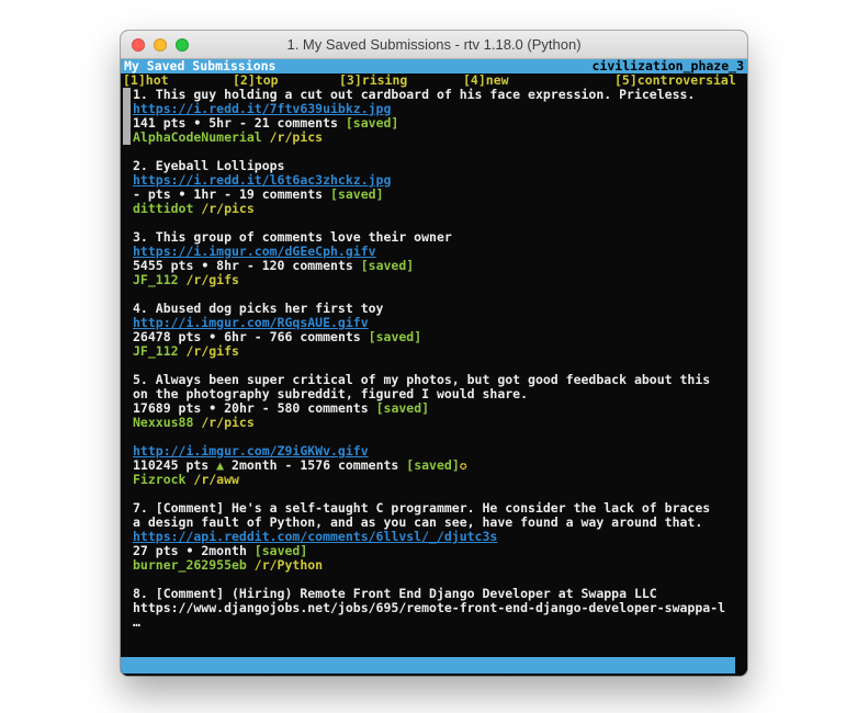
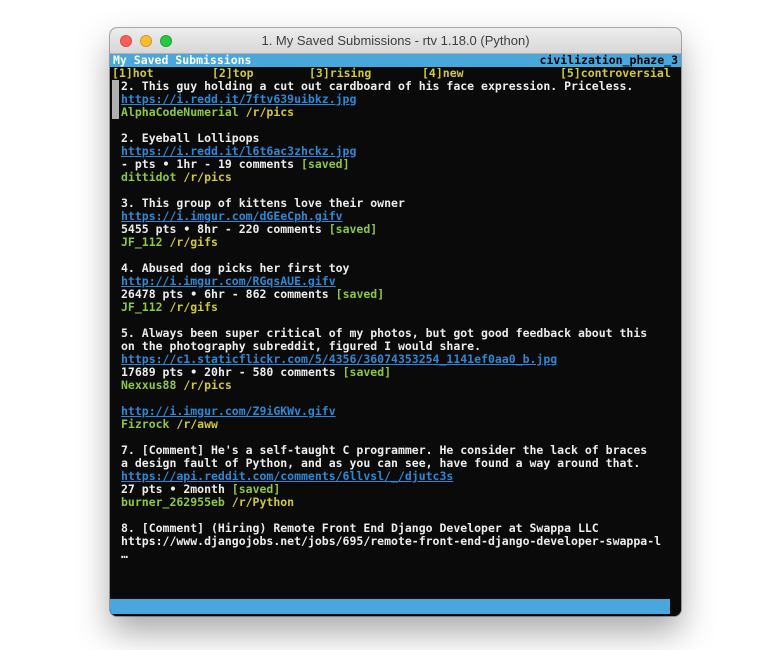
  1. My Saved Submissions - rtv 1.18.0 (Python)
  My Saved Submissions
  civilization_phaze_3
  [1]hot
  [2]top
  [3]rising
  [4]new
  [5]controversial
- 1. This guy holding a cut out cardboard of his face expression. Priceless.
+ 2. This guy holding a cut out cardboard of his face expression. Priceless.
  https://i.redd.it/7ftv639uibkz.jpg
- 141 pts • 5hr - 21 comments [saved]
  AlphaCodeNumerial /r/pics
  2. Eyeball Lollipops
  https://i.redd.it/l6t6ac3zhckz.jpg
  - pts • 1hr - 19 comments [saved]
  dittidot /r/pics
- 3. This group of comments love their owner
+ 3. This group of kittens love their owner
  https://i.imgur.com/dGEeCph.gifv
- 5455 pts • 8hr - 120 comments [saved]
+ 5455 pts • 8hr - 220 comments [saved]
  JF_112 /r/gifs
  4. Abused dog picks her first toy
  http://i.imgur.com/RGqsAUE.gifv
- 26478 pts • 6hr - 766 comments [saved]
+ 26478 pts • 6hr - 862 comments [saved]
  JF_112 /r/gifs
  5. Always been super critical of my photos, but got good feedback about this on the photography subreddit, figured I would share.
+ https://c1.staticflickr.com/5/4356/36074353254_1141ef0aa0_b.jpg
  17689 pts • 20hr - 580 comments [saved]
  Nexxus88 /r/pics
  http://i.imgur.com/Z9iGKWv.gifv
- 110245 pts ▲ 2month - 1576 comments [saved]✪
  Fizrock /r/aww
  7. [Comment] He's a self-taught C programmer. He consider the lack of braces a design fault of Python, and as you can see, have found a way around that.
  https://api.reddit.com/comments/6llvsl/_/djutc3s
  27 pts • 2month [saved]
  burner_262955eb /r/Python
  8. [Comment] (Hiring) Remote Front End Django Developer at Swappa LLC
  https://www.djangojobs.net/jobs/695/remote-front-end-django-developer-swappa-l
  …
